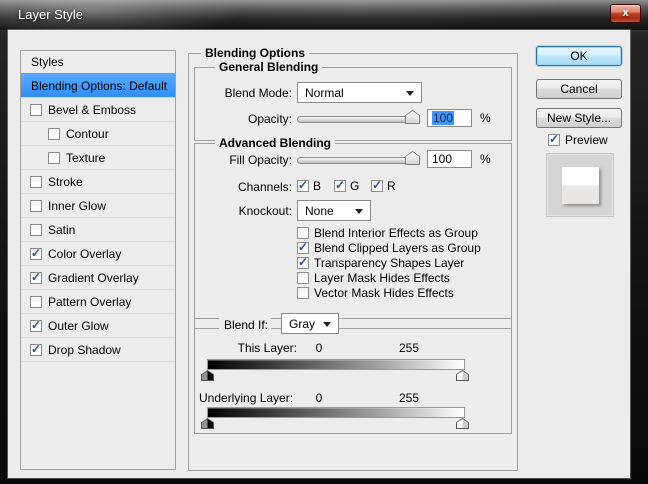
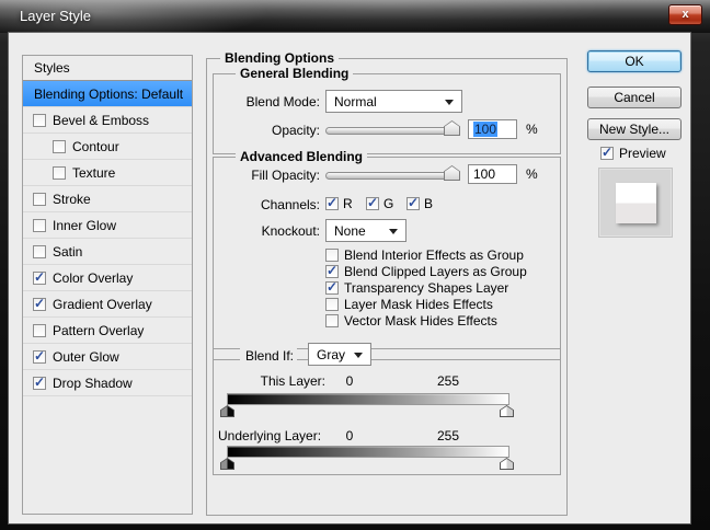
  Layer Style
  x
  Styles
  Blending Options: Default
  Bevel & Emboss
  Contour
  Texture
  Stroke
  Inner Glow
  Satin
  Color Overlay
  Gradient Overlay
  Pattern Overlay
  Outer Glow
  Drop Shadow
  Blending Options
  General Blending
  Blend Mode:
  Normal
  Opacity:
  100
  %
  Advanced Blending
  Fill Opacity:
  100
  %
  Channels:
- B
+ R
  G
- R
+ B
  Knockout:
  None
  Blend Interior Effects as Group
  Blend Clipped Layers as Group
  Transparency Shapes Layer
  Layer Mask Hides Effects
  Vector Mask Hides Effects
  Blend If:
  Gray
  This Layer:
  0
  255
  Underlying Layer:
  0
  255
  OK
  Cancel
  New Style...
  Preview
